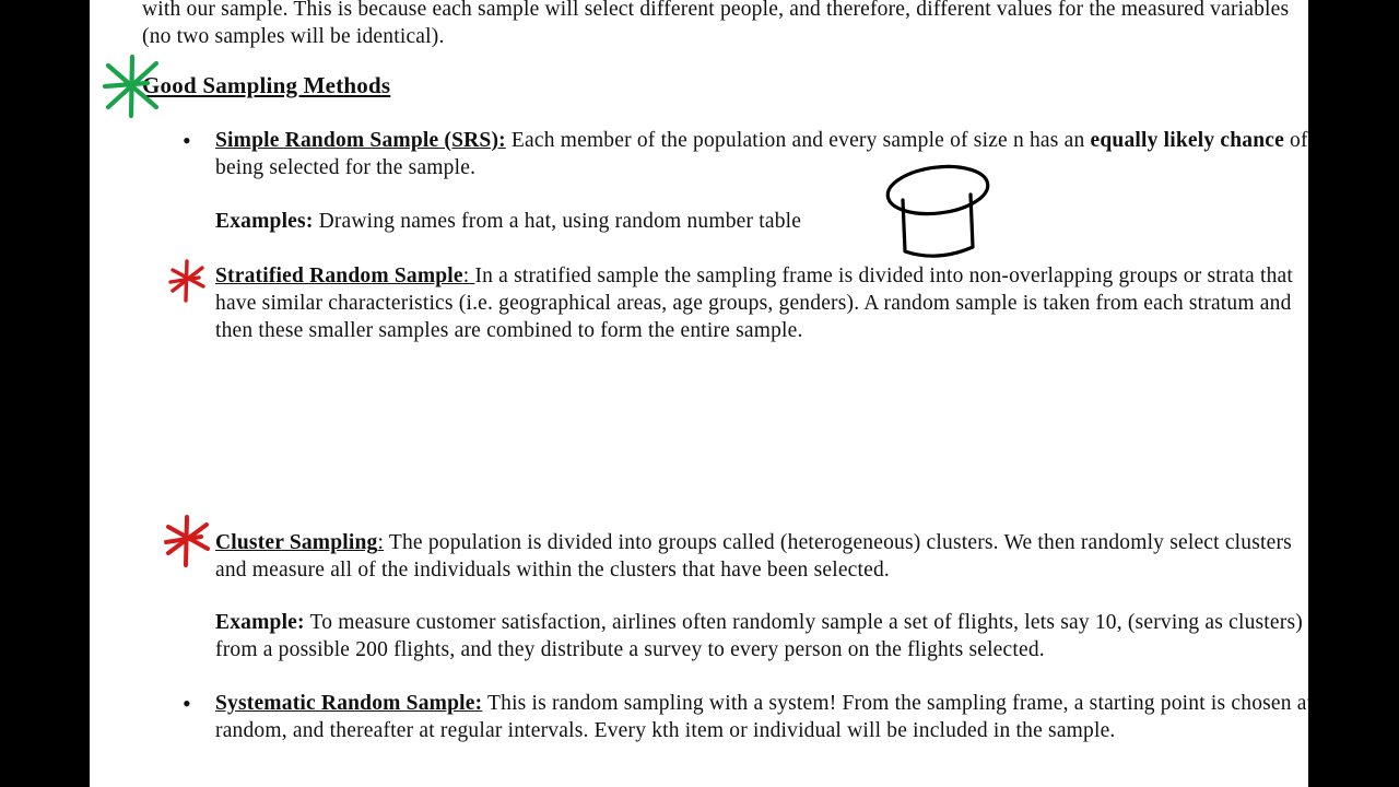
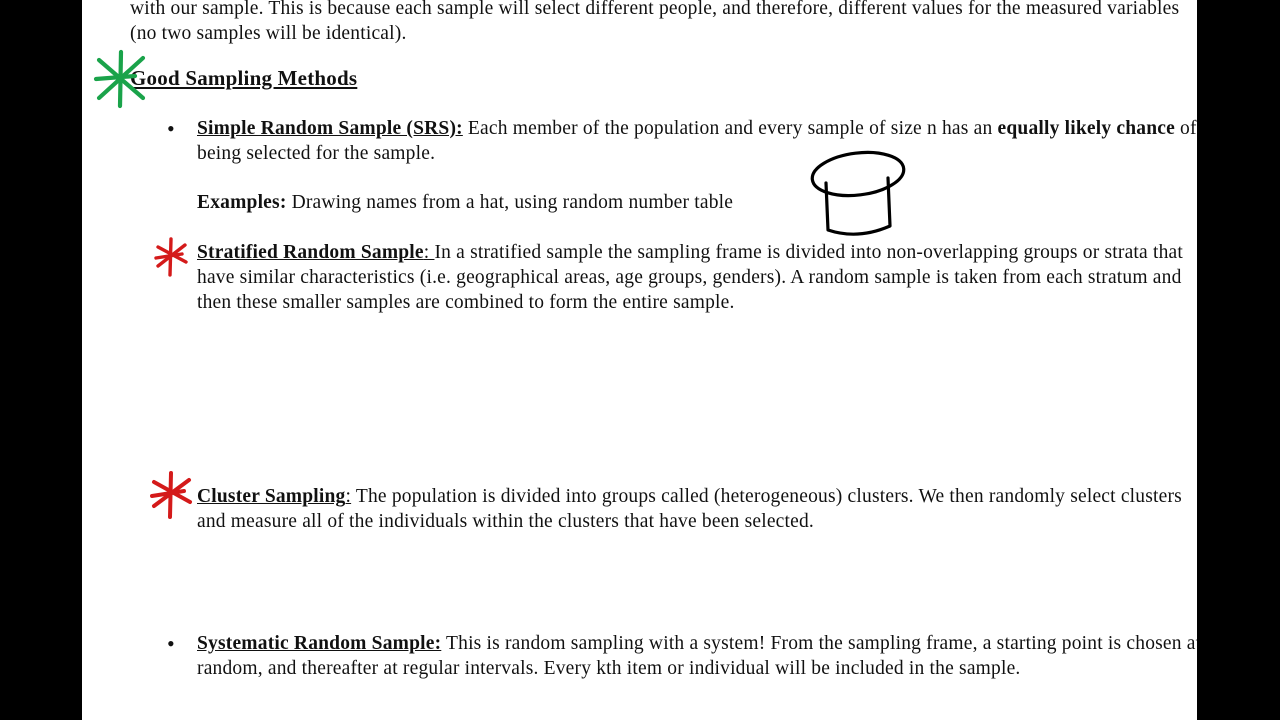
  with our sample. This is because each sample will select different people, and therefore, different values for the measured variables (no two samples will be identical).
  Good Sampling Methods
  •
  Simple Random Sample (SRS): Each member of the population and every sample of size n has an equally likely chance of being selected for the sample.
  Examples: Drawing names from a hat, using random number table
  Stratified Random Sample: In a stratified sample the sampling frame is divided into non-overlapping groups or strata that have similar characteristics (i.e. geographical areas, age groups, genders). A random sample is taken from each stratum and then these smaller samples are combined to form the entire sample.
  Cluster Sampling: The population is divided into groups called (heterogeneous) clusters. We then randomly select clusters and measure all of the individuals within the clusters that have been selected.
- Example: To measure customer satisfaction, airlines often randomly sample a set of flights, lets say 10, (serving as clusters) from a possible 200 flights, and they distribute a survey to every person on the flights selected.
  •
  Systematic Random Sample: This is random sampling with a system! From the sampling frame, a starting point is chosen a random, and thereafter at regular intervals. Every kth item or individual will be included in the sample.
